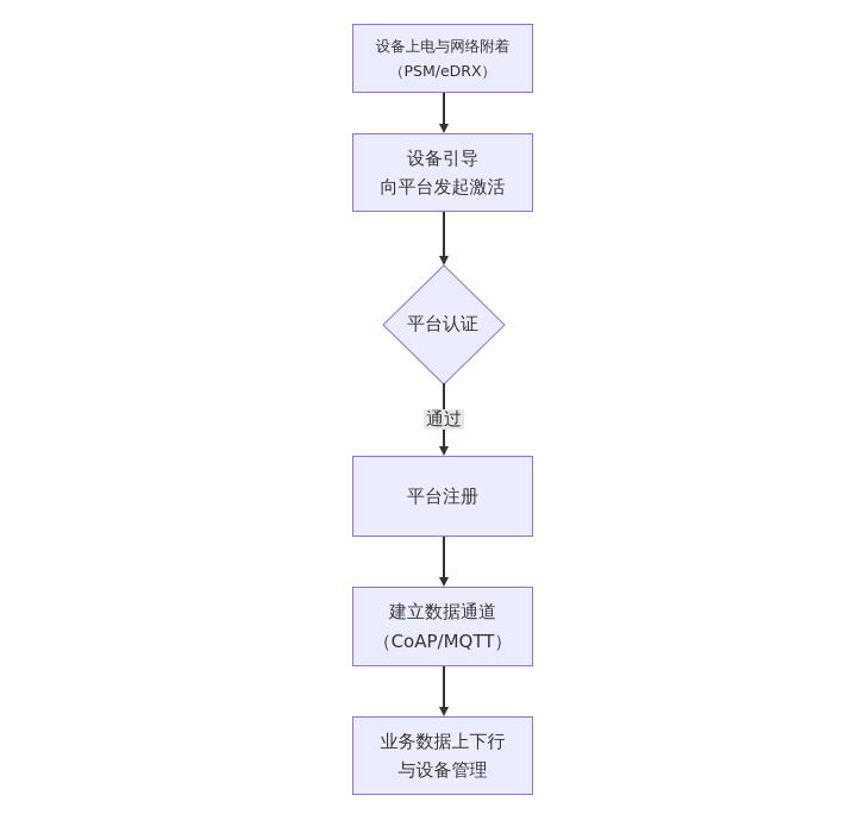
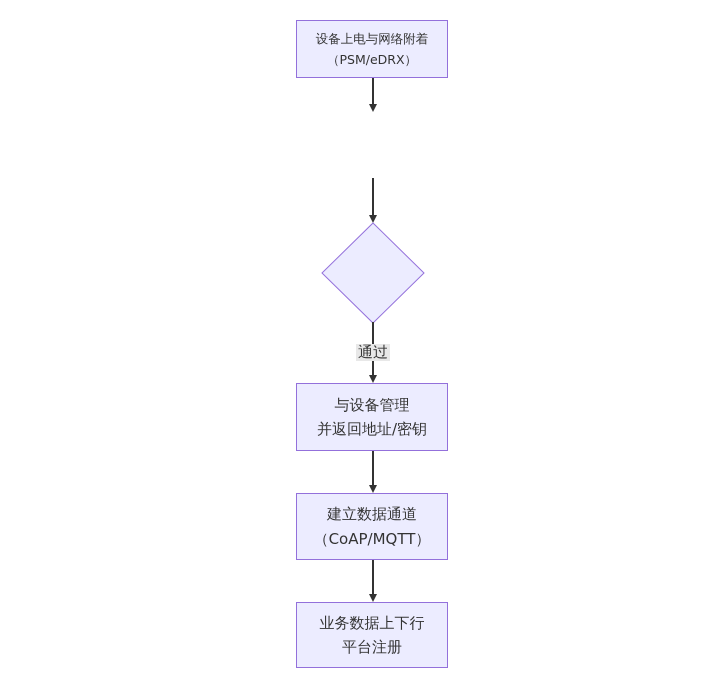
  设备上电与网络附着
  （PSM/eDRX）
- 设备引导
- 向平台发起激活
- 平台认证
  通过
- 平台注册
+ 与设备管理
+ 并返回地址/密钥
  建立数据通道
  （CoAP/MQTT）
  业务数据上下行
- 与设备管理
+ 平台注册
